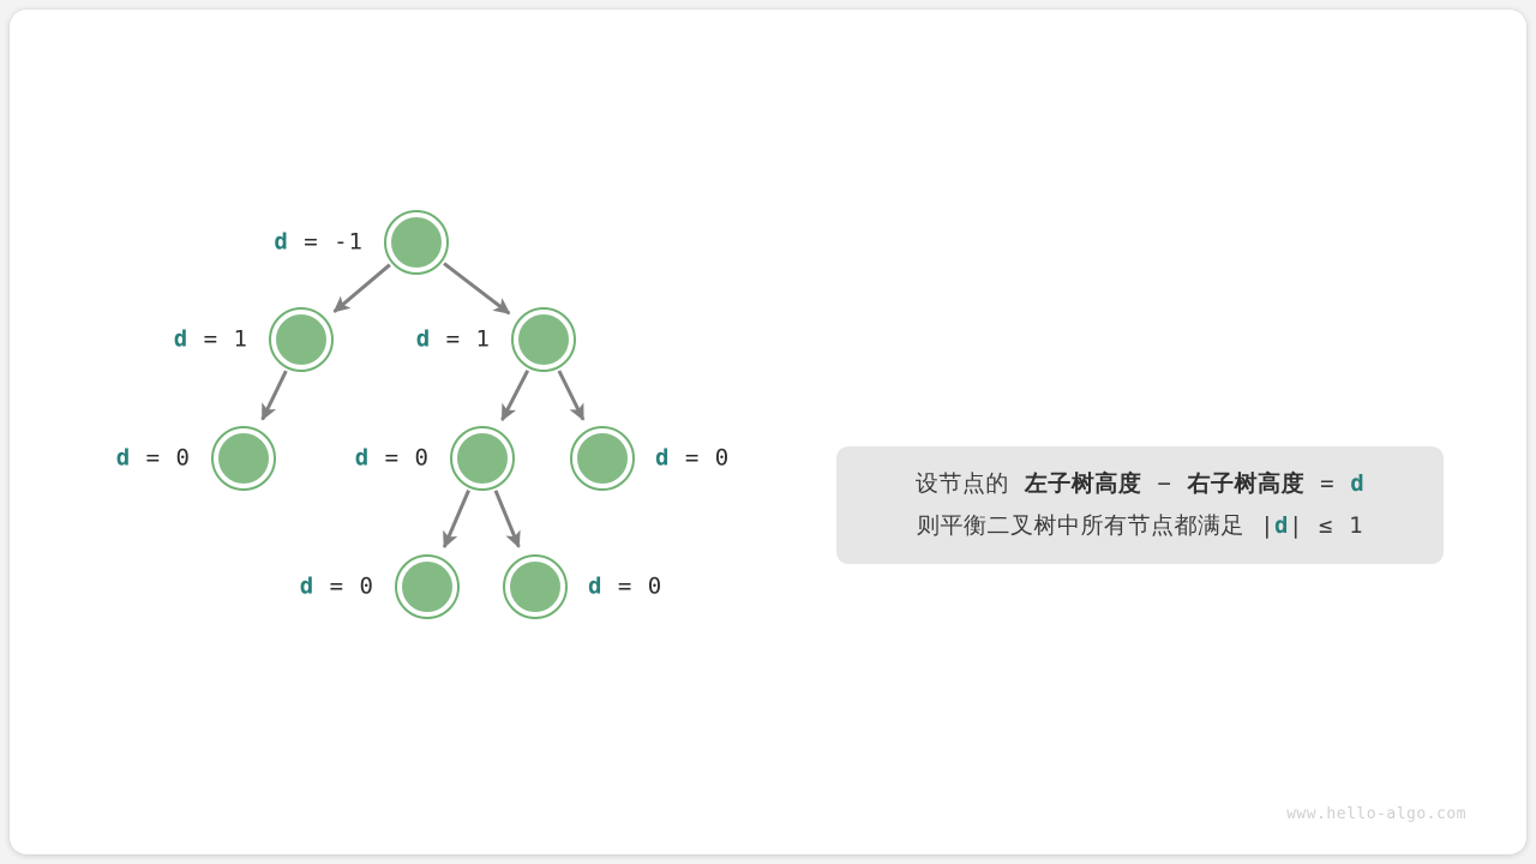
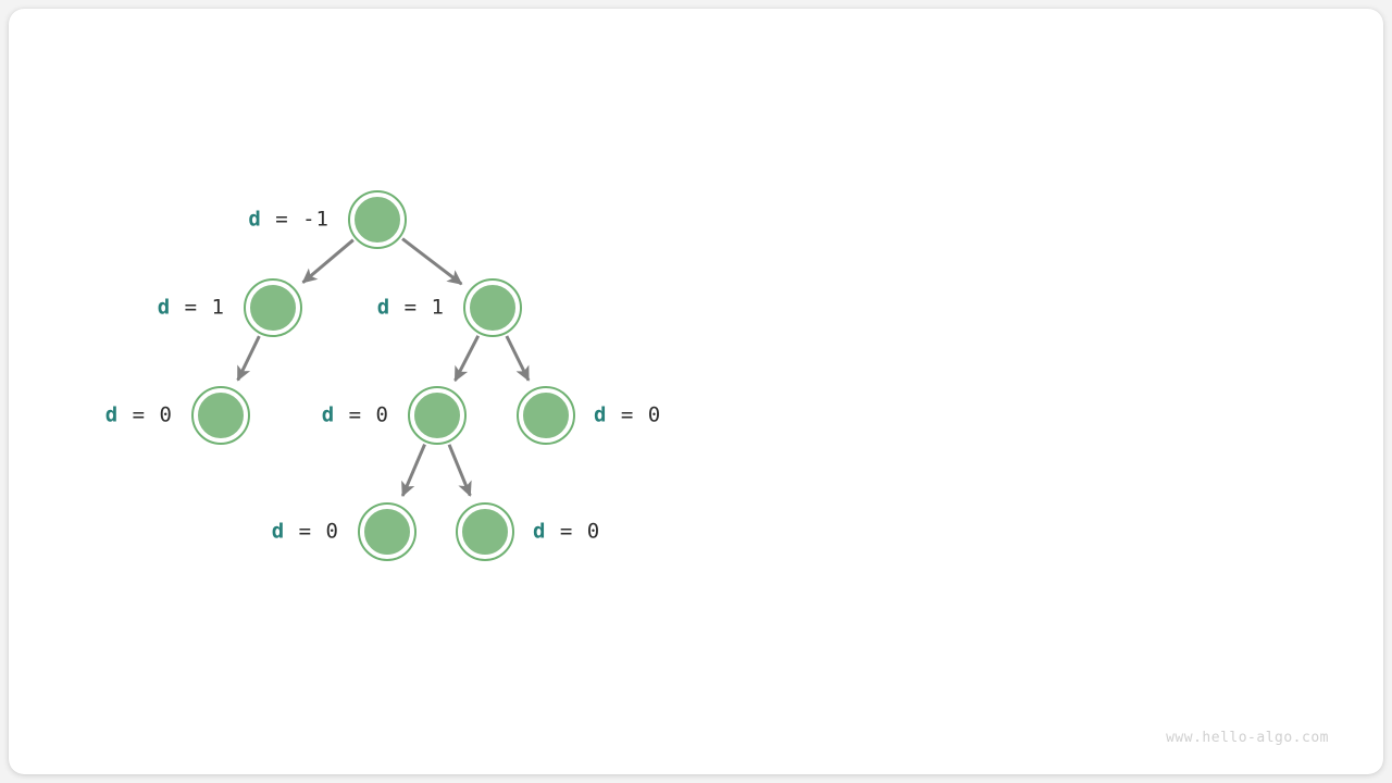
  d = -1
  d = 1
  d = 1
  d = 0
  d = 0
  d = 0
  d = 0
  d = 0
- 设节点的 左子树高度 − 右子树高度 = d
- 则平衡二叉树中所有节点都满足 |d| ≤ 1
  www.hello-algo.com
